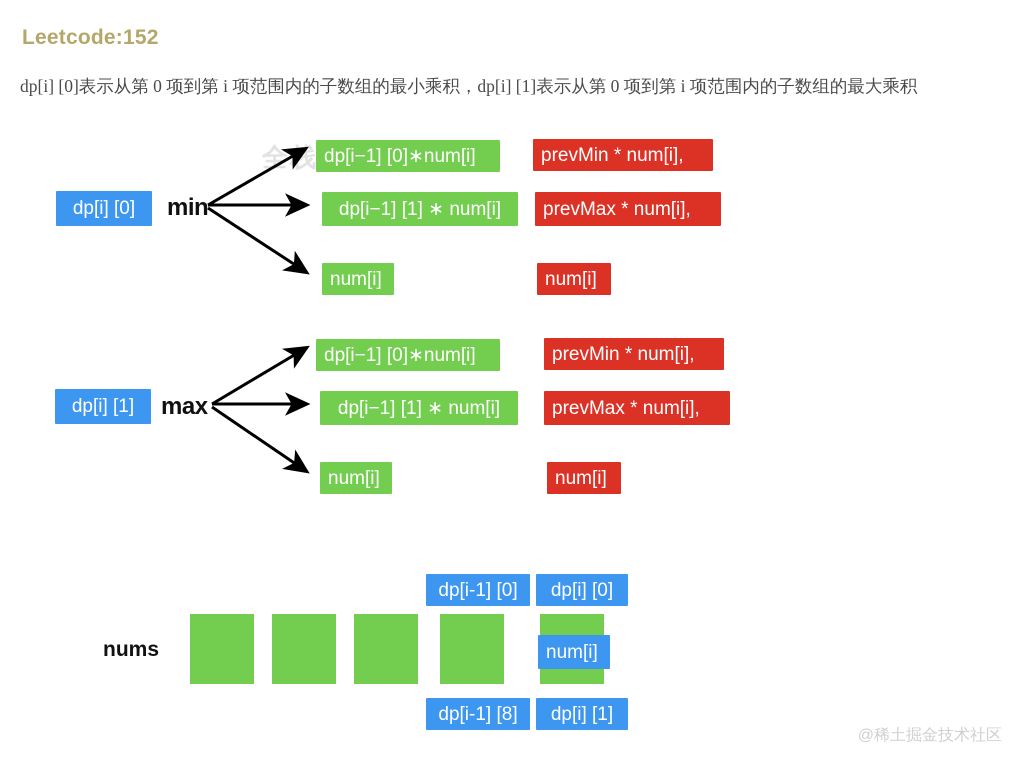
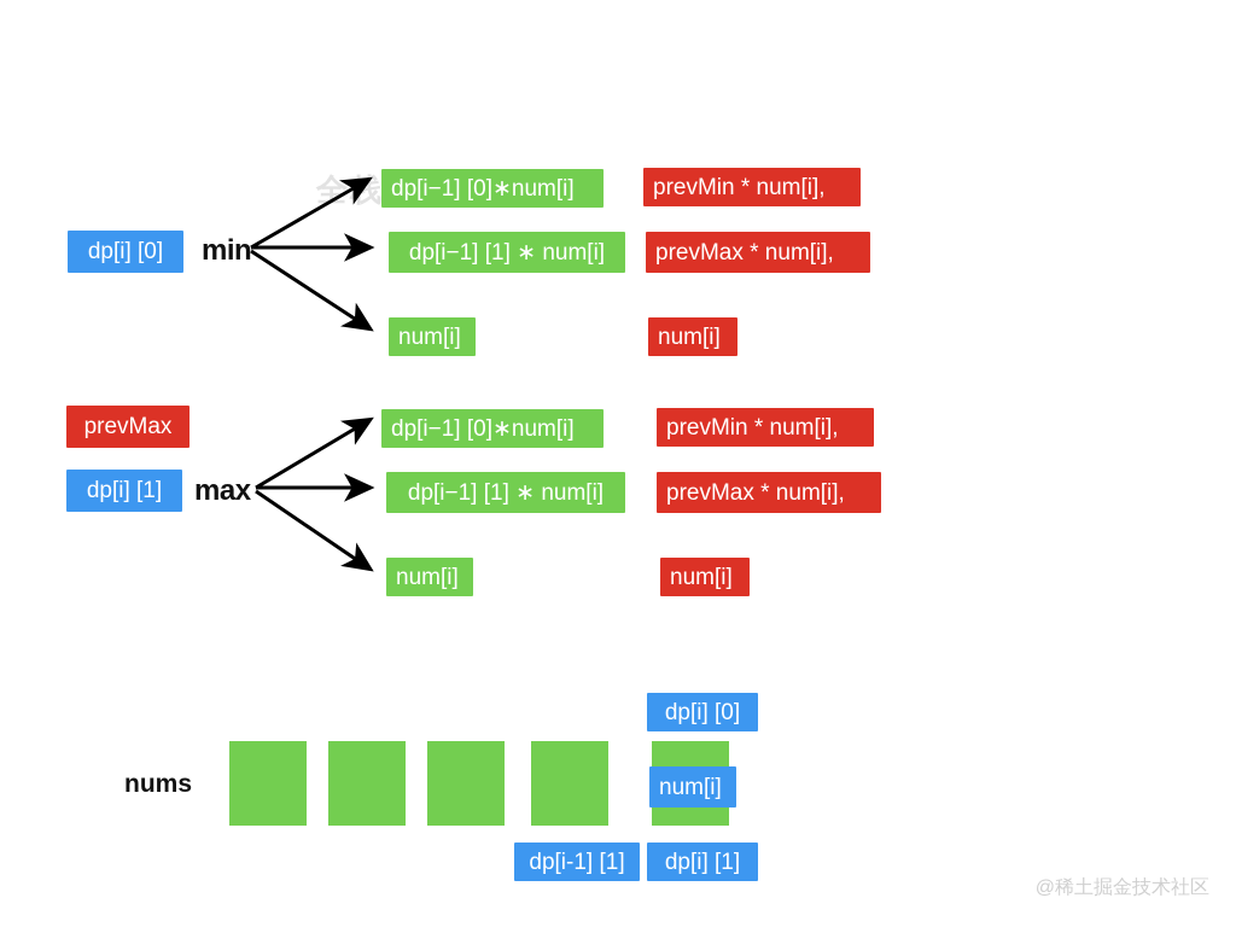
- Leetcode:152
- dp[i] [0]表示从第 0 项到第 i 项范围内的子数组的最小乘积，dp[i] [1]表示从第 0 项到第 i 项范围内的子数组的最大乘积
  全栈
  dp[i] [0]
  min
  dp[i−1] [0]∗num[i]
  dp[i−1] [1] ∗ num[i]
  num[i]
  prevMin * num[i],
  prevMax * num[i],
  num[i]
+ prevMax
  dp[i] [1]
  max
  dp[i−1] [0]∗num[i]
  dp[i−1] [1] ∗ num[i]
  num[i]
  prevMin * num[i],
  prevMax * num[i],
  num[i]
  nums
- dp[i-1] [0]
  dp[i] [0]
- dp[i-1] [8]
+ dp[i-1] [1]
  dp[i] [1]
  num[i]
  @稀土掘金技术社区
